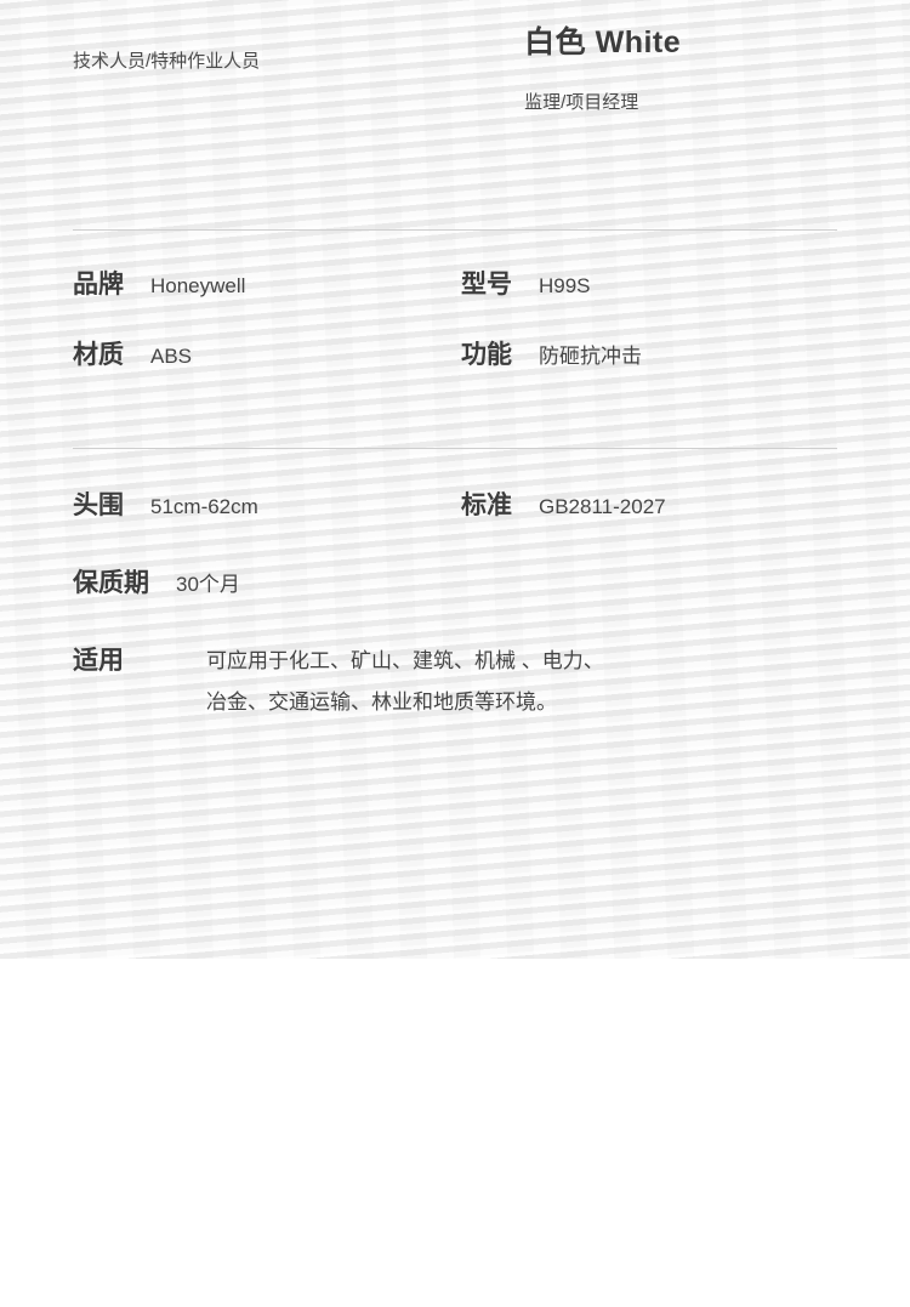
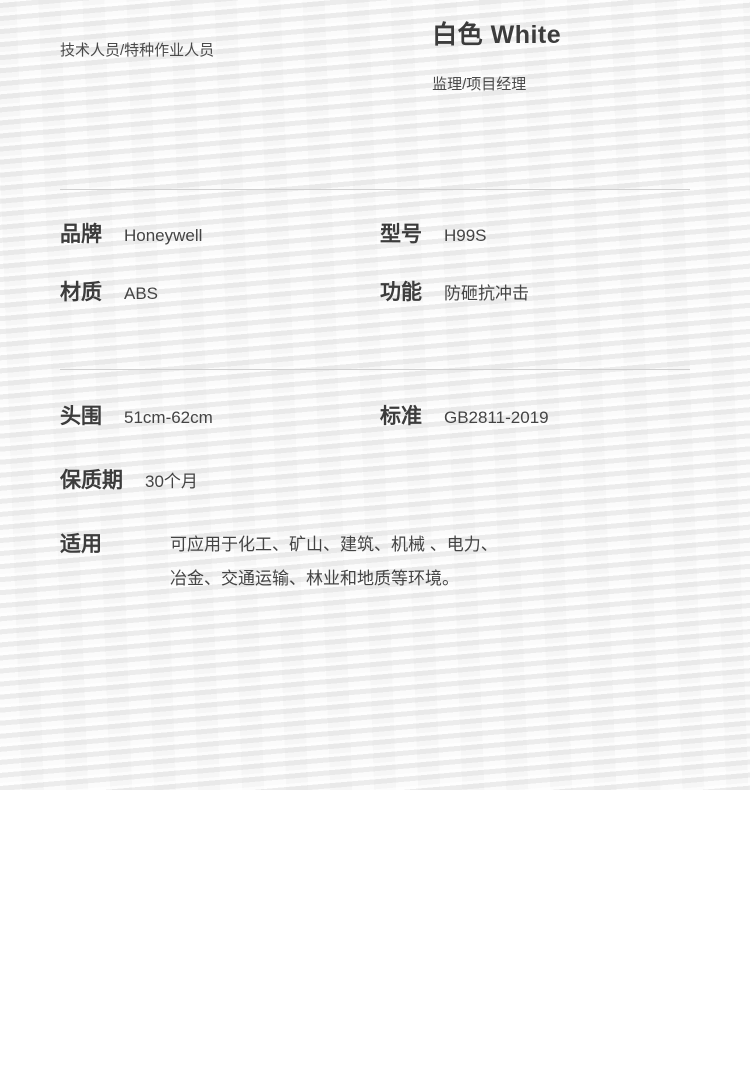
  技术人员/特种作业人员
  白色 White
  监理/项目经理
  品牌
  Honeywell
  型号
  H99S
  材质
  ABS
  功能
  防砸抗冲击
  头围
  51cm-62cm
  标准
- GB2811-2027
+ GB2811-2019
  保质期
  30个月
  适用
  可应用于化工、矿山、建筑、机械 、电力、
  冶金、交通运输、林业和地质等环境。
